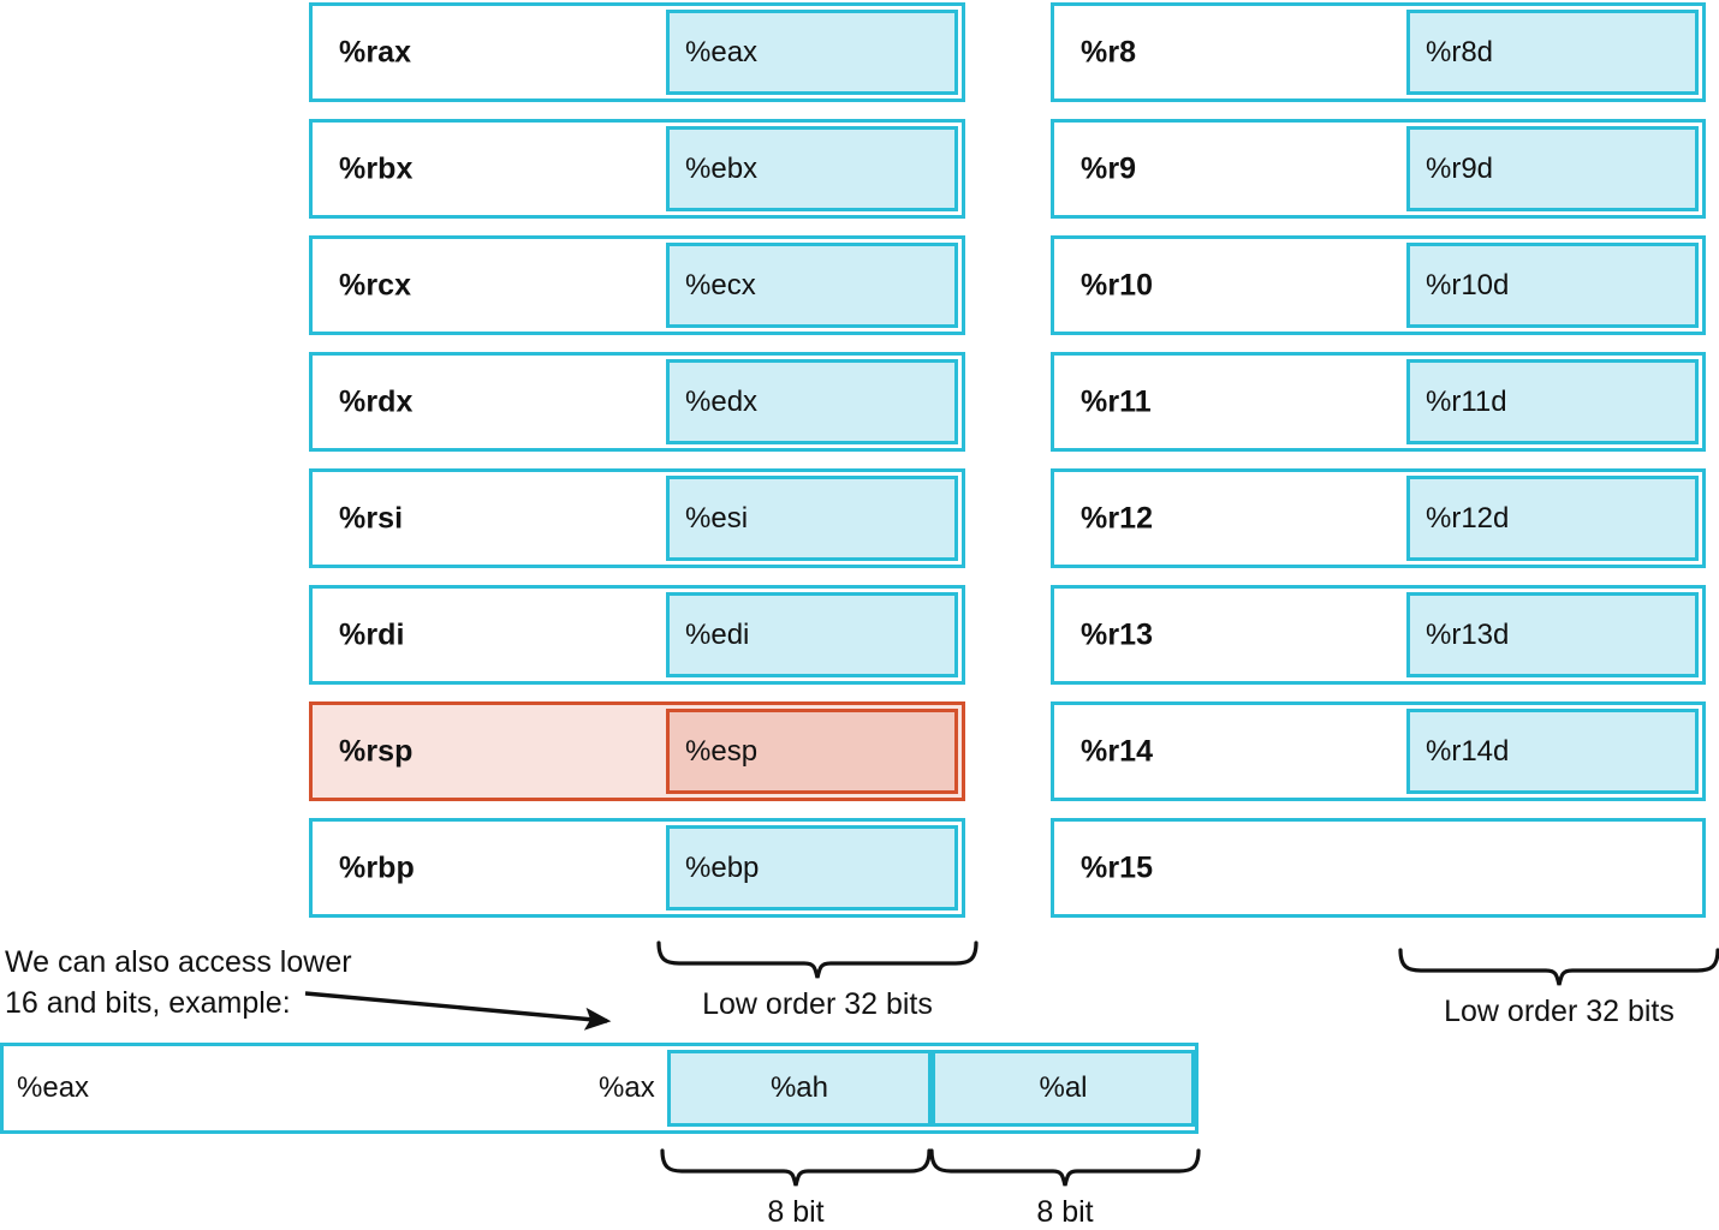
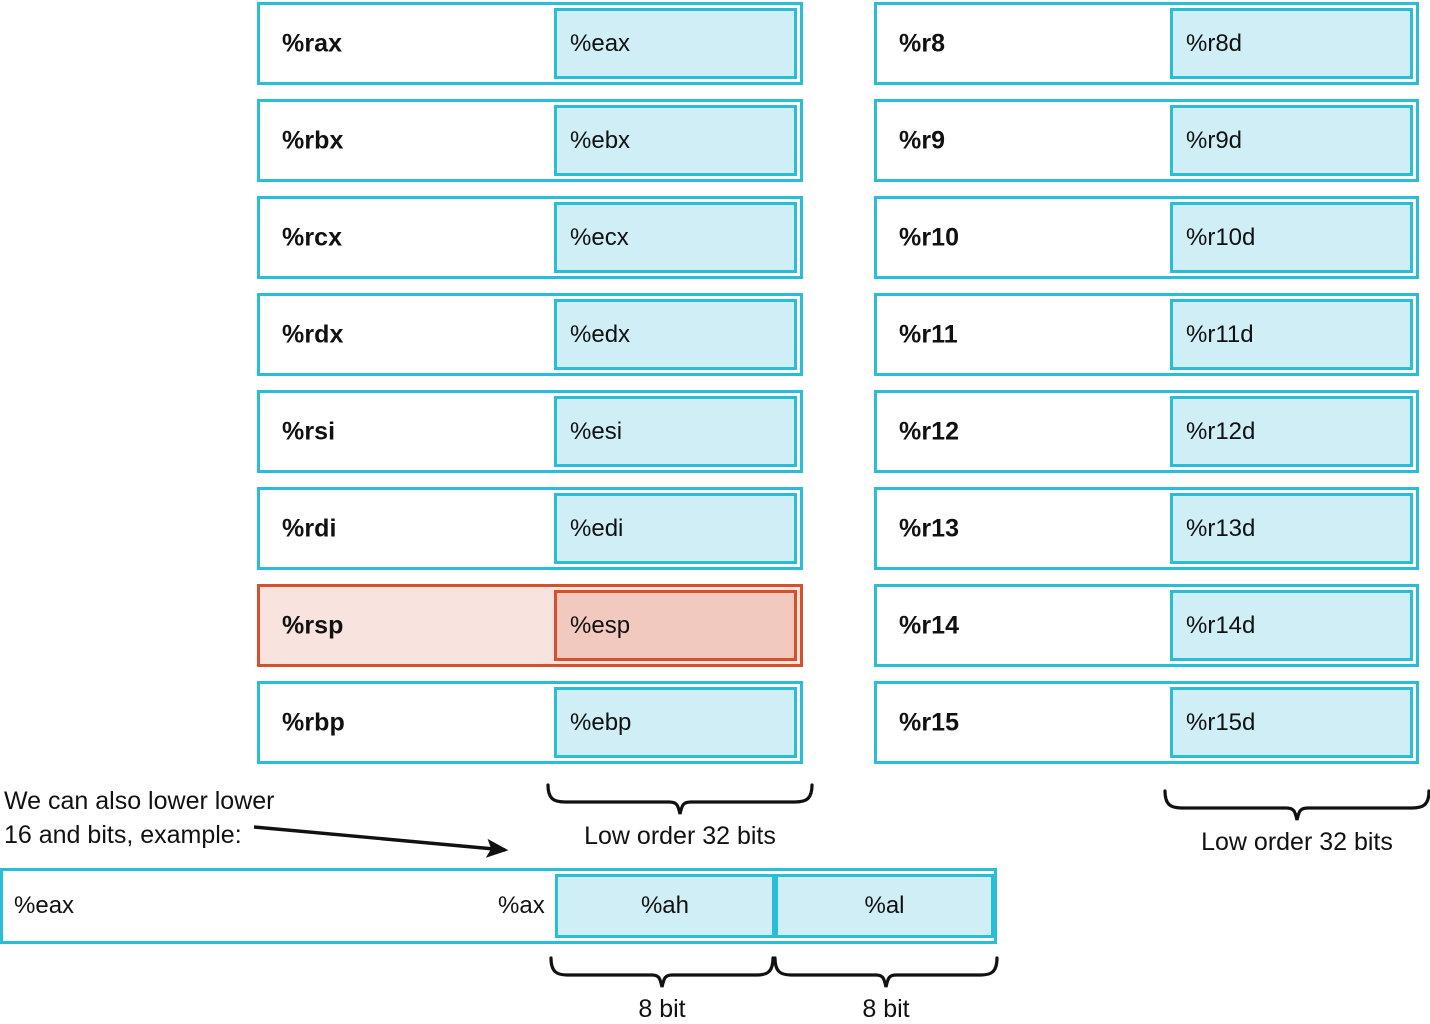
  %rax
  %eax
  %rbx
  %ebx
  %rcx
  %ecx
  %rdx
  %edx
  %rsi
  %esi
  %rdi
  %edi
  %rsp
  %esp
  %rbp
  %ebp
  %r8
  %r8d
  %r9
  %r9d
  %r10
  %r10d
  %r11
  %r11d
  %r12
  %r12d
  %r13
  %r13d
  %r14
  %r14d
  %r15
+ %r15d
  Low order 32 bits
  Low order 32 bits
- We can also access lower
+ We can also lower lower
  16 and bits, example:
  %eax
  %ax
  %ah
  %al
  8 bit
  8 bit
